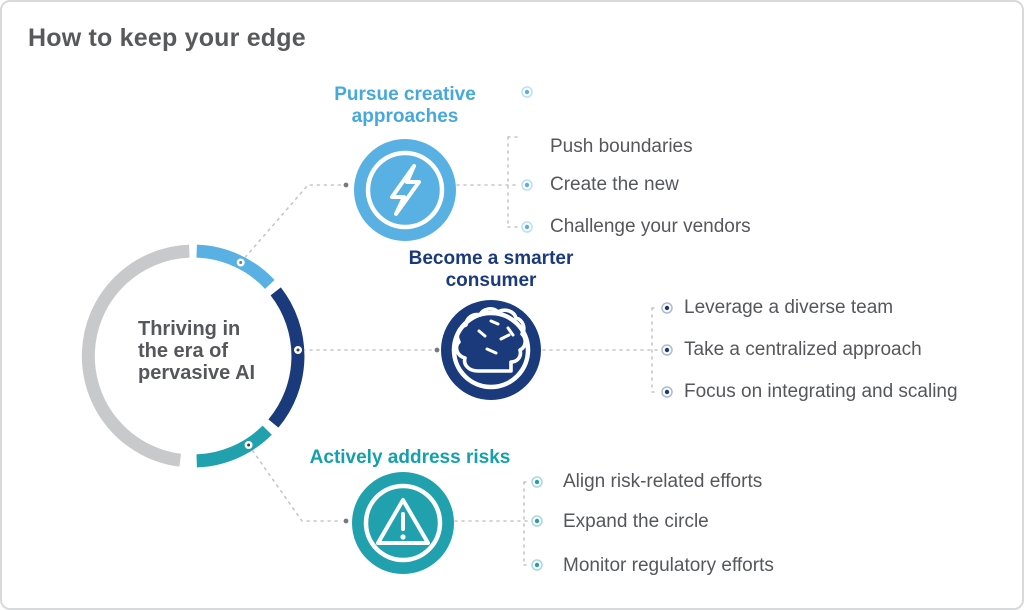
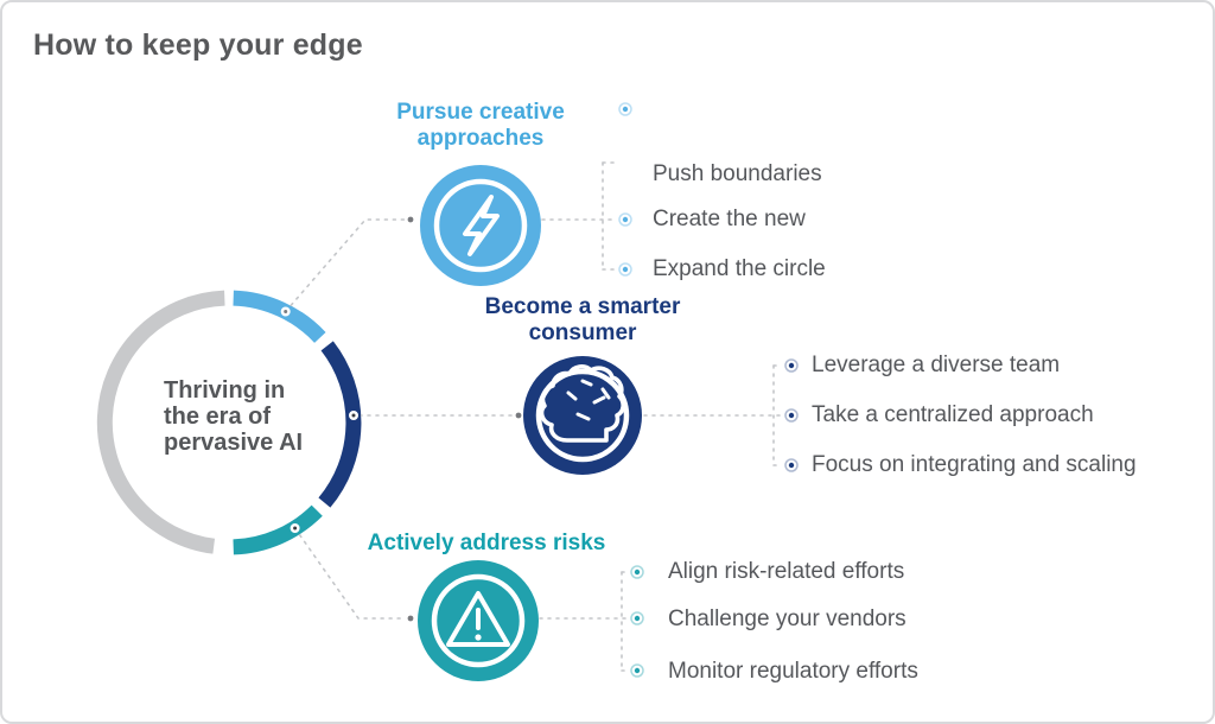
  How to keep your edge
  Thriving in
  the era of
  pervasive AI
  Pursue creative
  approaches
  Become a smarter
  consumer
  Actively address risks
  Push boundaries
  Create the new
- Challenge your vendors
+ Expand the circle
  Leverage a diverse team
  Take a centralized approach
  Focus on integrating and scaling
  Align risk-related efforts
- Expand the circle
+ Challenge your vendors
  Monitor regulatory efforts
